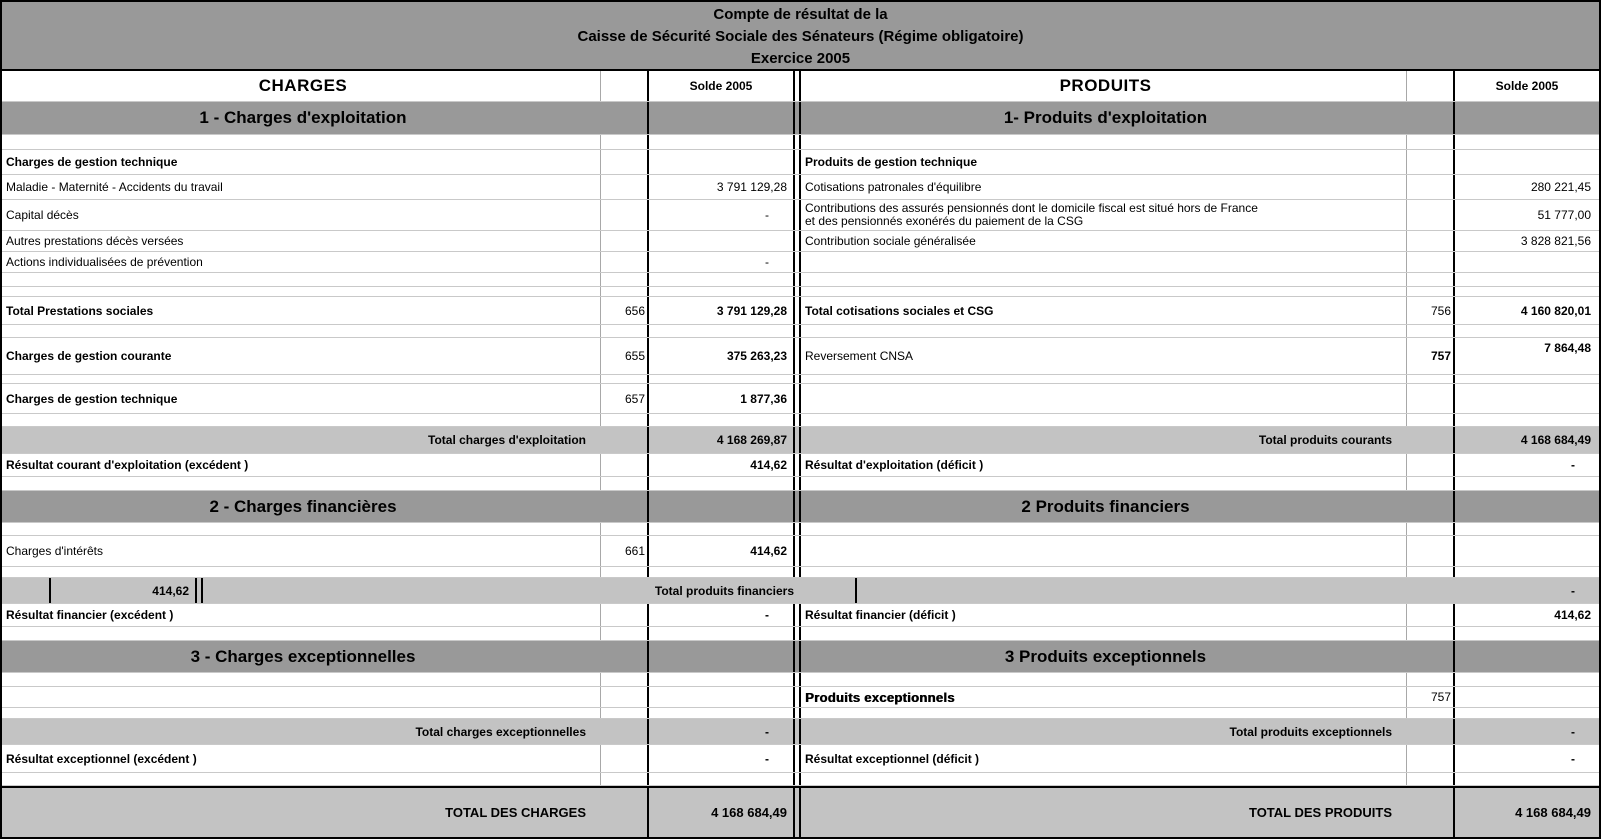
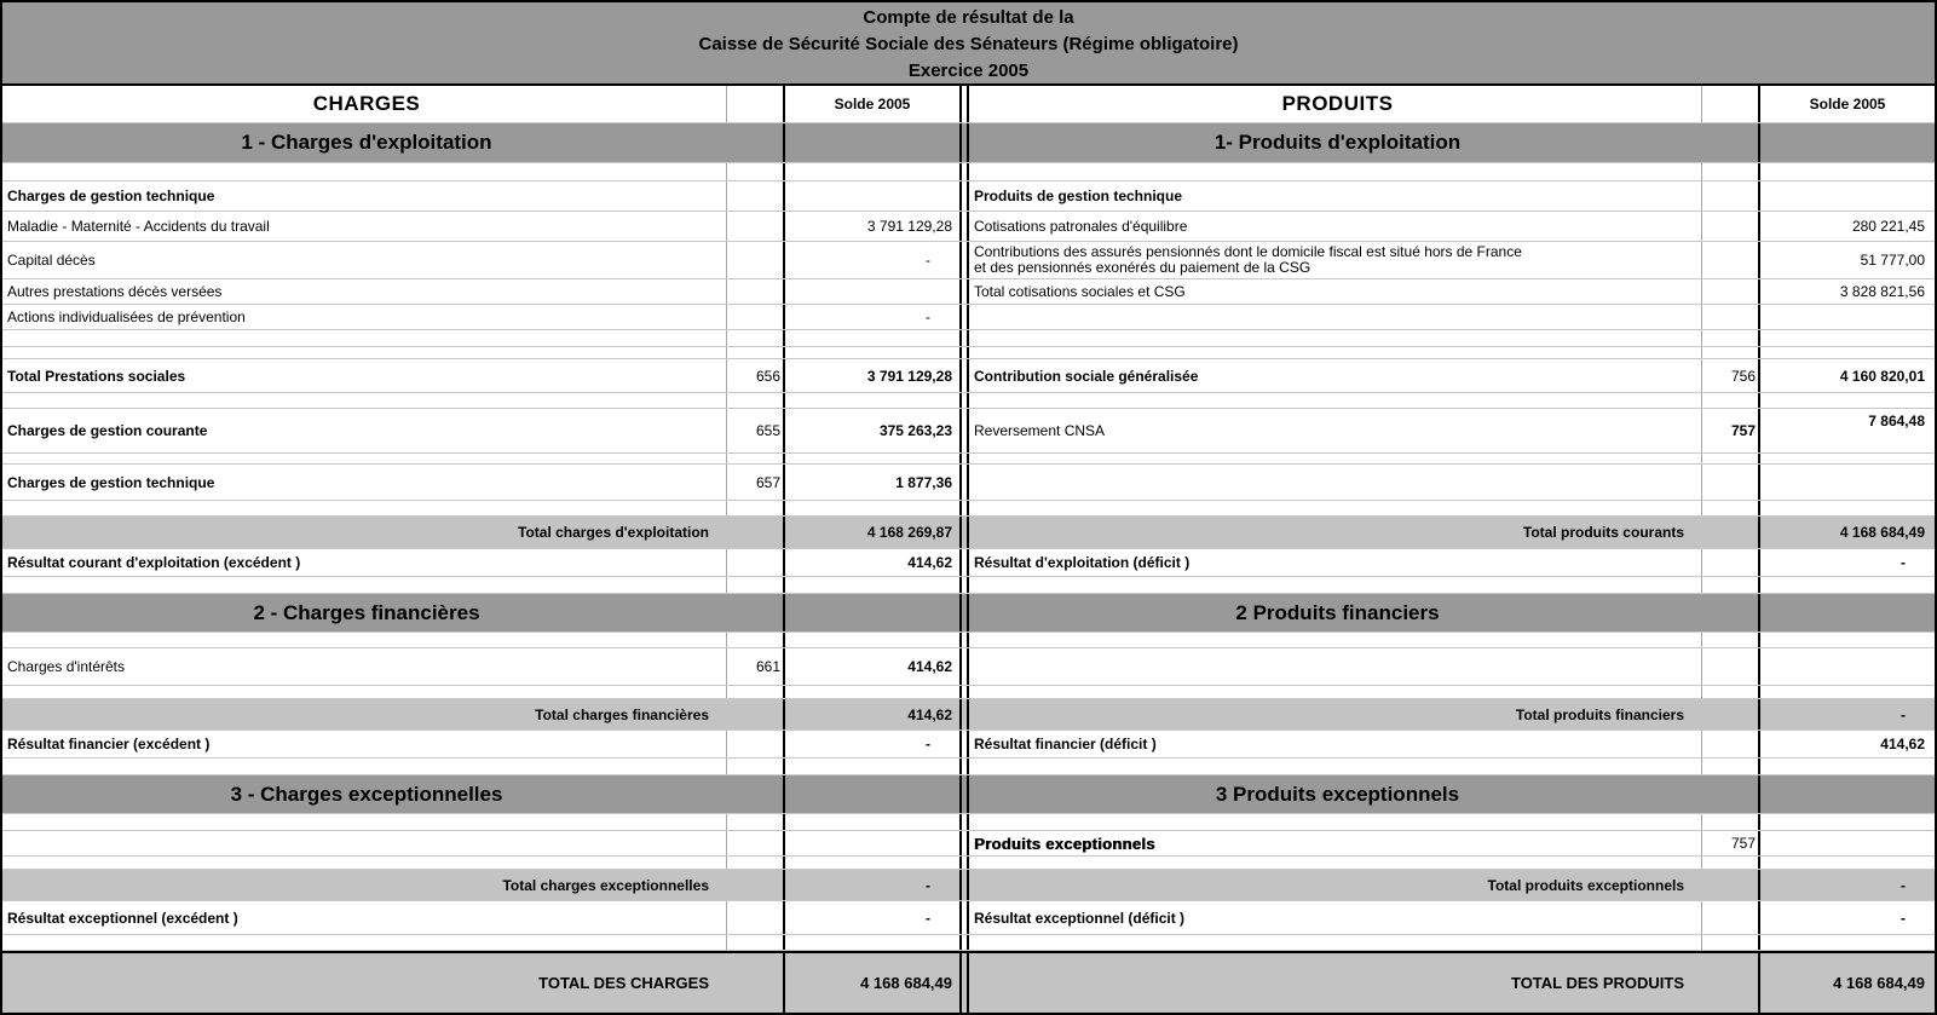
  Compte de résultat de la
  Caisse de Sécurité Sociale des Sénateurs (Régime obligatoire)
  Exercice 2005
  CHARGES
  Solde 2005
  PRODUITS
  Solde 2005
  1 - Charges d'exploitation
  1- Produits d'exploitation
  Charges de gestion technique
  Produits de gestion technique
  Maladie - Maternité - Accidents du travail
  3 791 129,28
  Cotisations patronales d'équilibre
  280 221,45
  Capital décès
  -
  Contributions des assurés pensionnés dont le domicile fiscal est situé hors de France
  et des pensionnés exonérés du paiement de la CSG
  51 777,00
  Autres prestations décès versées
- Contribution sociale généralisée
+ Total cotisations sociales et CSG
  3 828 821,56
  Actions individualisées de prévention
  -
  Total Prestations sociales
  656
  3 791 129,28
- Total cotisations sociales et CSG
+ Contribution sociale généralisée
  756
  4 160 820,01
  Charges de gestion courante
  655
  375 263,23
  Reversement CNSA
  757
  7 864,48
  Charges de gestion technique
  657
  1 877,36
  Total charges d'exploitation
  4 168 269,87
  Total produits courants
  4 168 684,49
  Résultat courant d'exploitation (excédent )
  414,62
  Résultat d'exploitation (déficit )
  -
  2 - Charges financières
  2 Produits financiers
  Charges d'intérêts
  661
  414,62
+ Total charges financières
  414,62
  Total produits financiers
  -
  Résultat financier (excédent )
  -
  Résultat financier (déficit )
  414,62
  3 - Charges exceptionnelles
  3 Produits exceptionnels
  Produits exceptionnels
  757
  Total charges exceptionnelles
  -
  Total produits exceptionnels
  -
  Résultat exceptionnel (excédent )
  -
  Résultat exceptionnel (déficit )
  -
  TOTAL DES CHARGES
  4 168 684,49
  TOTAL DES PRODUITS
  4 168 684,49
